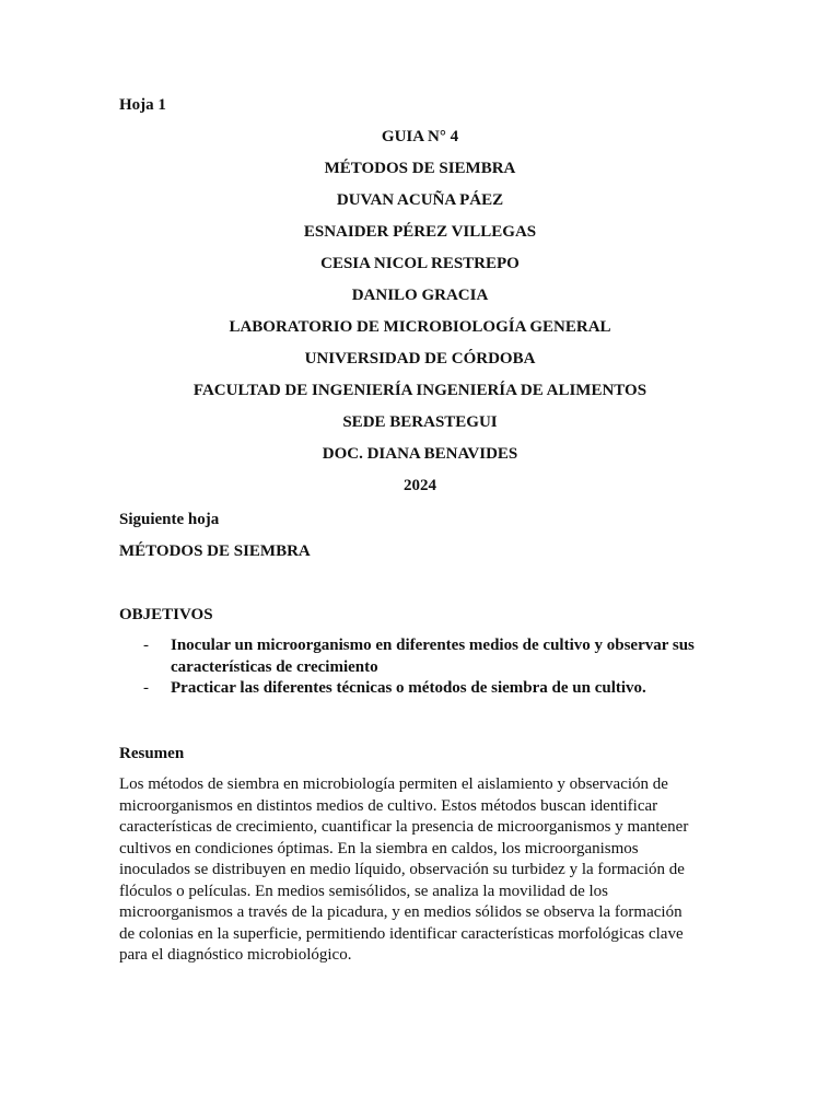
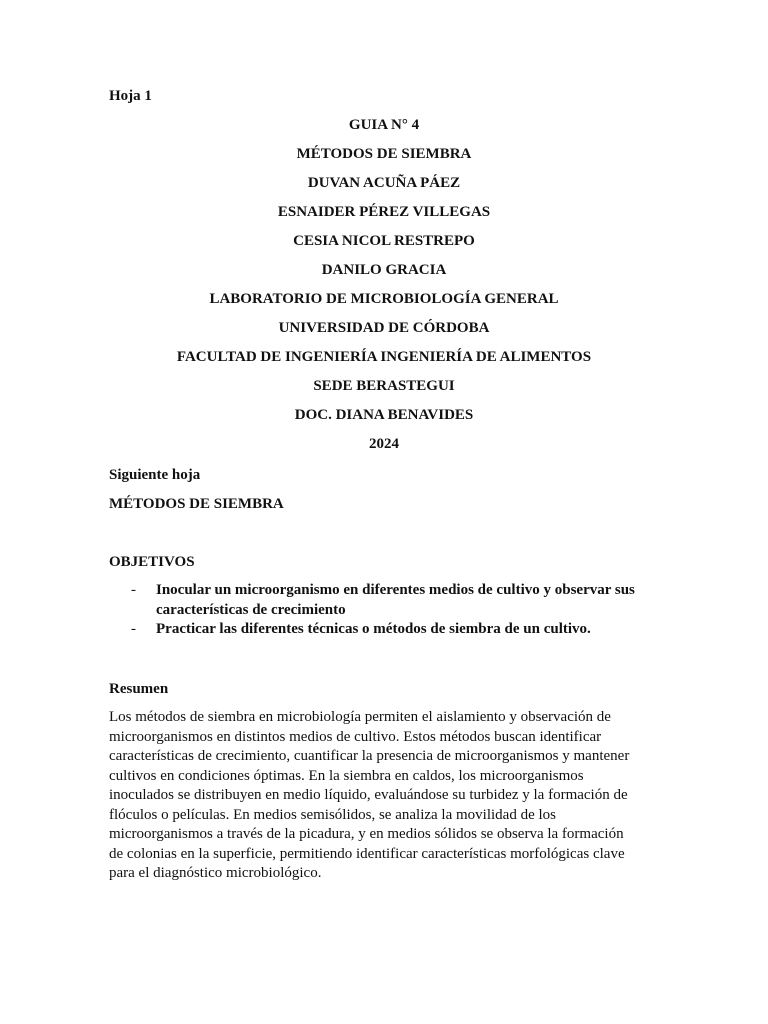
  Hoja 1
  GUIA N° 4
  MÉTODOS DE SIEMBRA
  DUVAN ACUÑA PÁEZ
  ESNAIDER PÉREZ VILLEGAS
  CESIA NICOL RESTREPO
  DANILO GRACIA
  LABORATORIO DE MICROBIOLOGÍA GENERAL
  UNIVERSIDAD DE CÓRDOBA
  FACULTAD DE INGENIERÍA INGENIERÍA DE ALIMENTOS
  SEDE BERASTEGUI
  DOC. DIANA BENAVIDES
  2024
  Siguiente hoja
  MÉTODOS DE SIEMBRA
  OBJETIVOS
  -
  Inocular un microorganismo en diferentes medios de cultivo y observar sus
  características de crecimiento
  -
  Practicar las diferentes técnicas o métodos de siembra de un cultivo.
  Resumen
  Los métodos de siembra en microbiología permiten el aislamiento y observación de
  microorganismos en distintos medios de cultivo. Estos métodos buscan identificar
  características de crecimiento, cuantificar la presencia de microorganismos y mantener
  cultivos en condiciones óptimas. En la siembra en caldos, los microorganismos
- inoculados se distribuyen en medio líquido, observación su turbidez y la formación de
+ inoculados se distribuyen en medio líquido, evaluándose su turbidez y la formación de
  flóculos o películas. En medios semisólidos, se analiza la movilidad de los
  microorganismos a través de la picadura, y en medios sólidos se observa la formación
  de colonias en la superficie, permitiendo identificar características morfológicas clave
  para el diagnóstico microbiológico.
